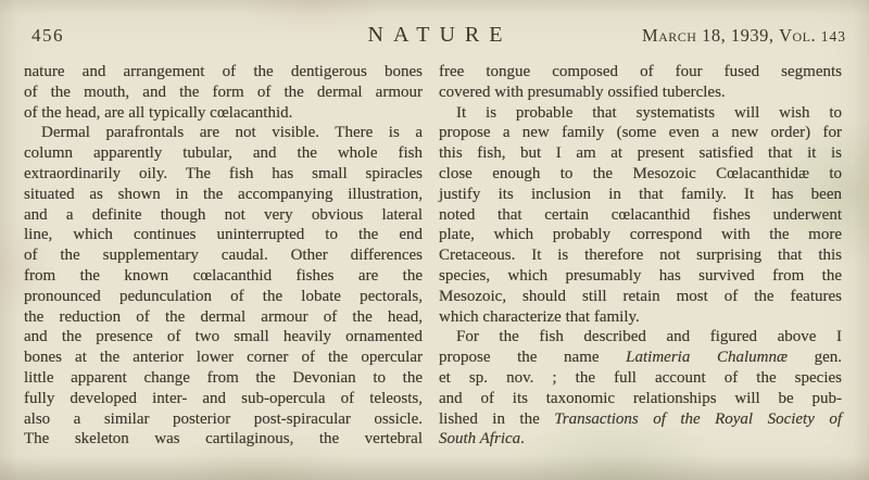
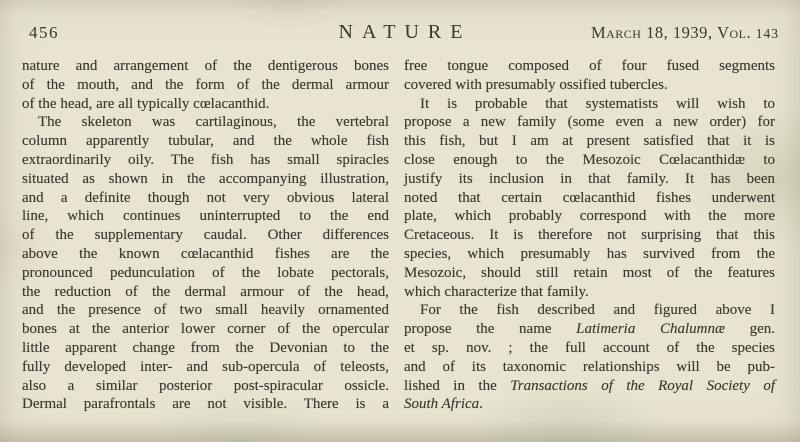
  456
  NATURE
  March 18, 1939, Vol. 143
  nature and arrangement of the dentigerous bones
  of the mouth, and the form of the dermal armour
  of the head, are all typically cœlacanthid.
- Dermal parafrontals are not visible. There is a
+ The skeleton was cartilaginous, the vertebral
  column apparently tubular, and the whole fish
  extraordinarily oily. The fish has small spiracles
  situated as shown in the accompanying illustration,
  and a definite though not very obvious lateral
  line, which continues uninterrupted to the end
  of the supplementary caudal. Other differences
- from the known cœlacanthid fishes are the
+ above the known cœlacanthid fishes are the
  pronounced pedunculation of the lobate pectorals,
  the reduction of the dermal armour of the head,
  and the presence of two small heavily ornamented
  bones at the anterior lower corner of the opercular
  little apparent change from the Devonian to the
  fully developed inter- and sub-opercula of teleosts,
  also a similar posterior post-spiracular ossicle.
- The skeleton was cartilaginous, the vertebral
+ Dermal parafrontals are not visible. There is a
  free tongue composed of four fused segments
  covered with presumably ossified tubercles.
  It is probable that systematists will wish to
  propose a new family (some even a new order) for
  this fish, but I am at present satisfied that it is
  close enough to the Mesozoic Cœlacanthidæ to
  justify its inclusion in that family. It has been
  noted that certain cœlacanthid fishes underwent
  plate, which probably correspond with the more
  Cretaceous. It is therefore not surprising that this
  species, which presumably has survived from the
  Mesozoic, should still retain most of the features
  which characterize that family.
  For the fish described and figured above I
  propose the name Latimeria Chalumnæ gen.
  et sp. nov. ; the full account of the species
  and of its taxonomic relationships will be pub-
  lished in the Transactions of the Royal Society of
  South Africa.
